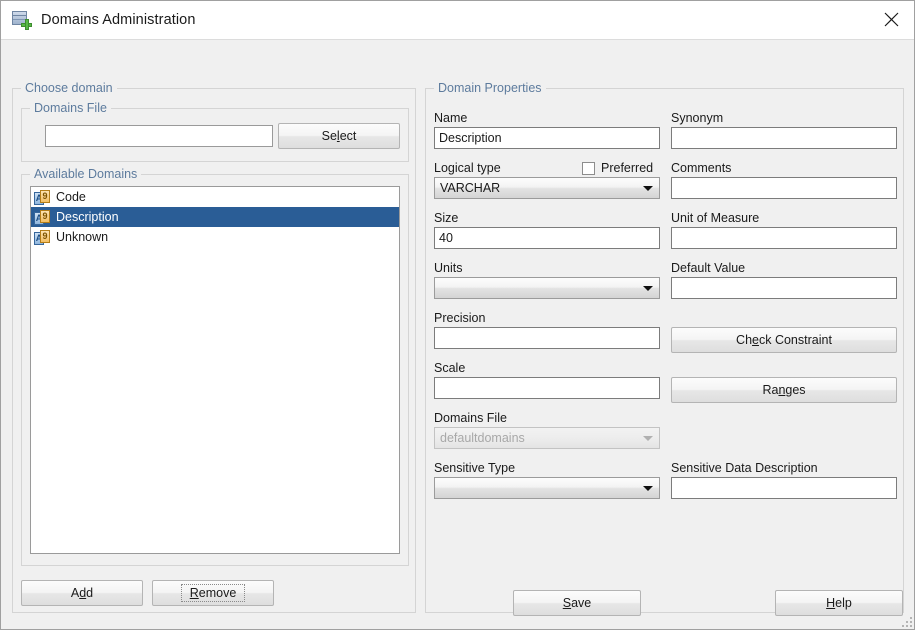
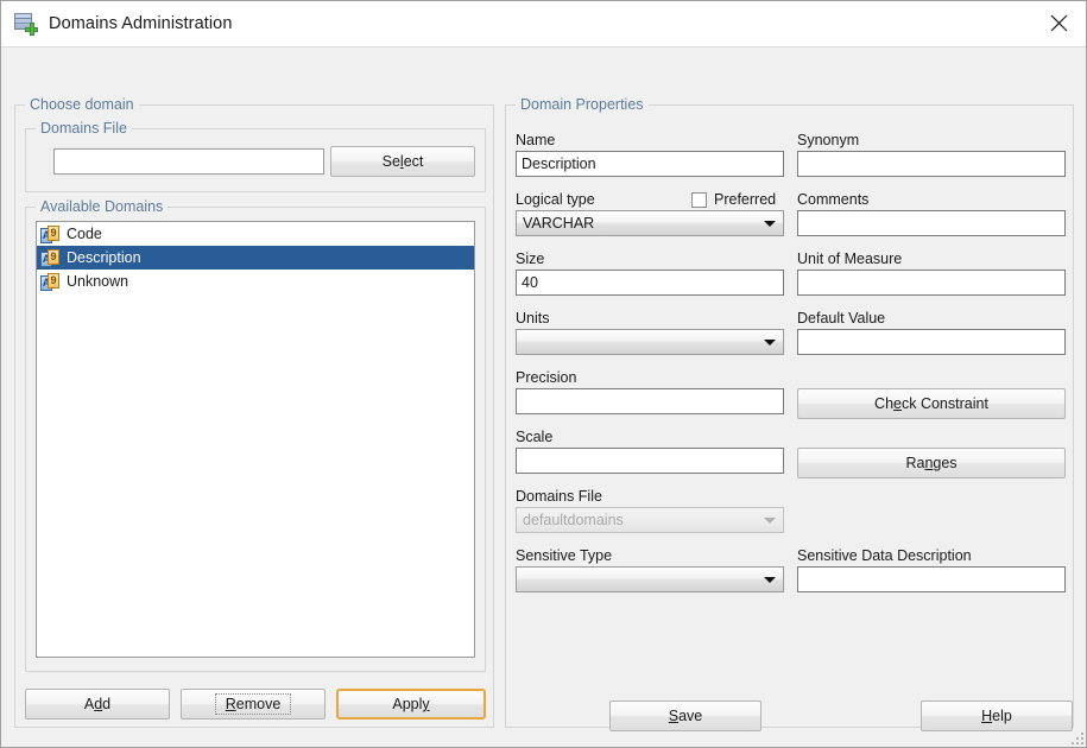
  Domains Administration
  Choose domain
  Domains File
  Select
  Available Domains
  A
  9
  Code
  A
  9
  Description
  A
  9
  Unknown
  Add
  R
  emove
+ Apply
  Domain Properties
  Name
  Description
  Logical type
  Preferred
  VARCHAR
  Size
  40
  Units
  Precision
  Scale
  Domains File
  defaultdomains
  Sensitive Type
  Synonym
  Comments
  Unit of Measure
  Default Value
  Check Constraint
  Ranges
  Sensitive Data Description
  Save
  Help
